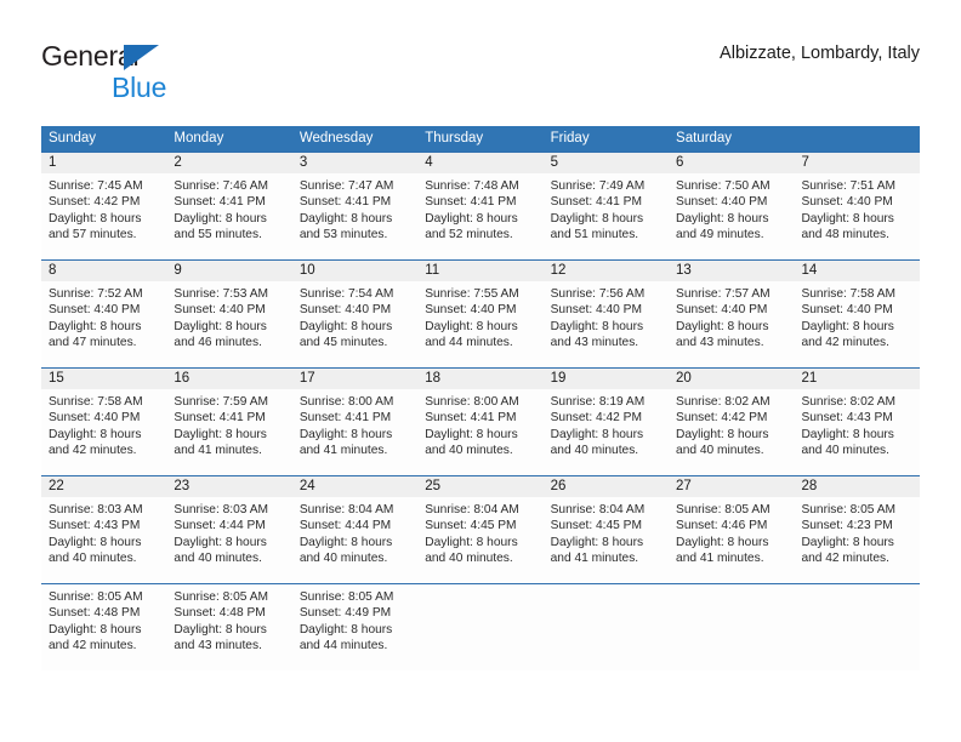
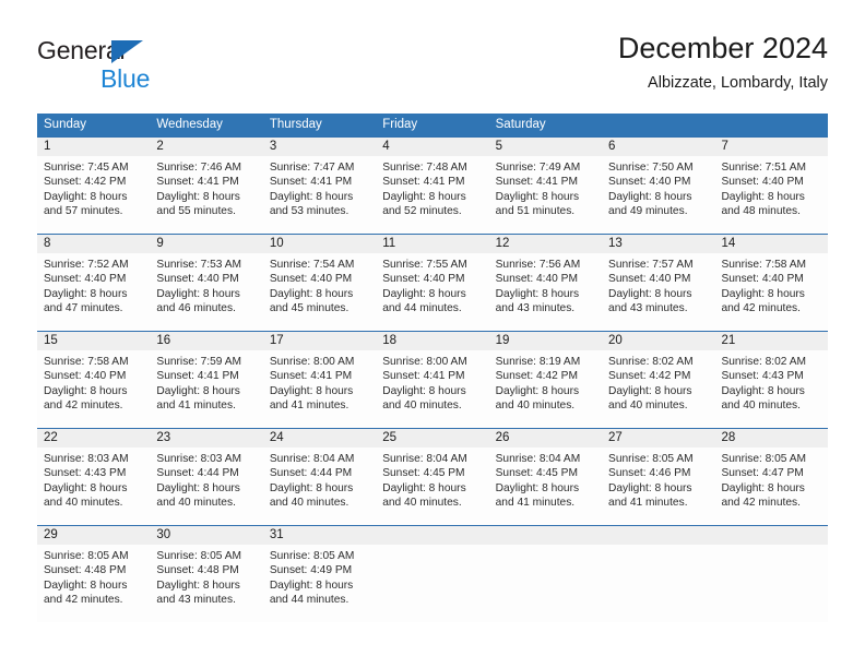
  General
  Blue
+ December 2024
  Albizzate, Lombardy, Italy
  Sunday
- Monday
  Wednesday
  Thursday
  Friday
  Saturday
  1
  2
  3
  4
  5
  6
  7
  Sunrise: 7:45 AM
  Sunset: 4:42 PM
  Daylight: 8 hours
  and 57 minutes.
  Sunrise: 7:46 AM
  Sunset: 4:41 PM
  Daylight: 8 hours
  and 55 minutes.
  Sunrise: 7:47 AM
  Sunset: 4:41 PM
  Daylight: 8 hours
  and 53 minutes.
  Sunrise: 7:48 AM
  Sunset: 4:41 PM
  Daylight: 8 hours
  and 52 minutes.
  Sunrise: 7:49 AM
  Sunset: 4:41 PM
  Daylight: 8 hours
  and 51 minutes.
  Sunrise: 7:50 AM
  Sunset: 4:40 PM
  Daylight: 8 hours
  and 49 minutes.
  Sunrise: 7:51 AM
  Sunset: 4:40 PM
  Daylight: 8 hours
  and 48 minutes.
  8
  9
  10
  11
  12
  13
  14
  Sunrise: 7:52 AM
  Sunset: 4:40 PM
  Daylight: 8 hours
  and 47 minutes.
  Sunrise: 7:53 AM
  Sunset: 4:40 PM
  Daylight: 8 hours
  and 46 minutes.
  Sunrise: 7:54 AM
  Sunset: 4:40 PM
  Daylight: 8 hours
  and 45 minutes.
  Sunrise: 7:55 AM
  Sunset: 4:40 PM
  Daylight: 8 hours
  and 44 minutes.
  Sunrise: 7:56 AM
  Sunset: 4:40 PM
  Daylight: 8 hours
  and 43 minutes.
  Sunrise: 7:57 AM
  Sunset: 4:40 PM
  Daylight: 8 hours
  and 43 minutes.
  Sunrise: 7:58 AM
  Sunset: 4:40 PM
  Daylight: 8 hours
  and 42 minutes.
  15
  16
  17
  18
  19
  20
  21
  Sunrise: 7:58 AM
  Sunset: 4:40 PM
  Daylight: 8 hours
  and 42 minutes.
  Sunrise: 7:59 AM
  Sunset: 4:41 PM
  Daylight: 8 hours
  and 41 minutes.
  Sunrise: 8:00 AM
  Sunset: 4:41 PM
  Daylight: 8 hours
  and 41 minutes.
  Sunrise: 8:00 AM
  Sunset: 4:41 PM
  Daylight: 8 hours
  and 40 minutes.
  Sunrise: 8:19 AM
  Sunset: 4:42 PM
  Daylight: 8 hours
  and 40 minutes.
  Sunrise: 8:02 AM
  Sunset: 4:42 PM
  Daylight: 8 hours
  and 40 minutes.
  Sunrise: 8:02 AM
  Sunset: 4:43 PM
  Daylight: 8 hours
  and 40 minutes.
  22
  23
  24
  25
  26
  27
  28
  Sunrise: 8:03 AM
  Sunset: 4:43 PM
  Daylight: 8 hours
  and 40 minutes.
  Sunrise: 8:03 AM
  Sunset: 4:44 PM
  Daylight: 8 hours
  and 40 minutes.
  Sunrise: 8:04 AM
  Sunset: 4:44 PM
  Daylight: 8 hours
  and 40 minutes.
  Sunrise: 8:04 AM
  Sunset: 4:45 PM
  Daylight: 8 hours
  and 40 minutes.
  Sunrise: 8:04 AM
  Sunset: 4:45 PM
  Daylight: 8 hours
  and 41 minutes.
  Sunrise: 8:05 AM
  Sunset: 4:46 PM
  Daylight: 8 hours
  and 41 minutes.
  Sunrise: 8:05 AM
- Sunset: 4:23 PM
+ Sunset: 4:47 PM
  Daylight: 8 hours
  and 42 minutes.
+ 29
+ 30
+ 31
  Sunrise: 8:05 AM
  Sunset: 4:48 PM
  Daylight: 8 hours
  and 42 minutes.
  Sunrise: 8:05 AM
  Sunset: 4:48 PM
  Daylight: 8 hours
  and 43 minutes.
  Sunrise: 8:05 AM
  Sunset: 4:49 PM
  Daylight: 8 hours
  and 44 minutes.
